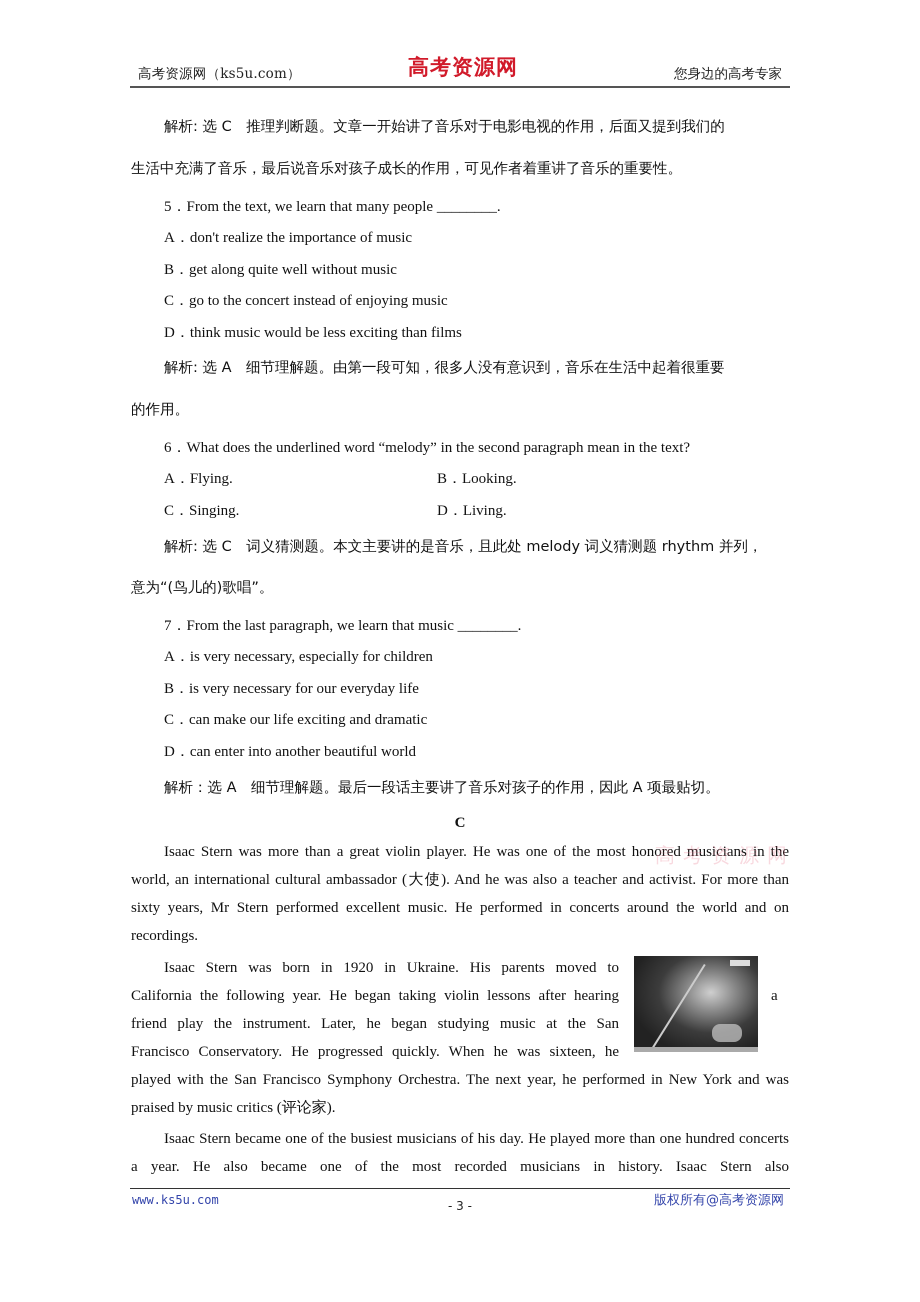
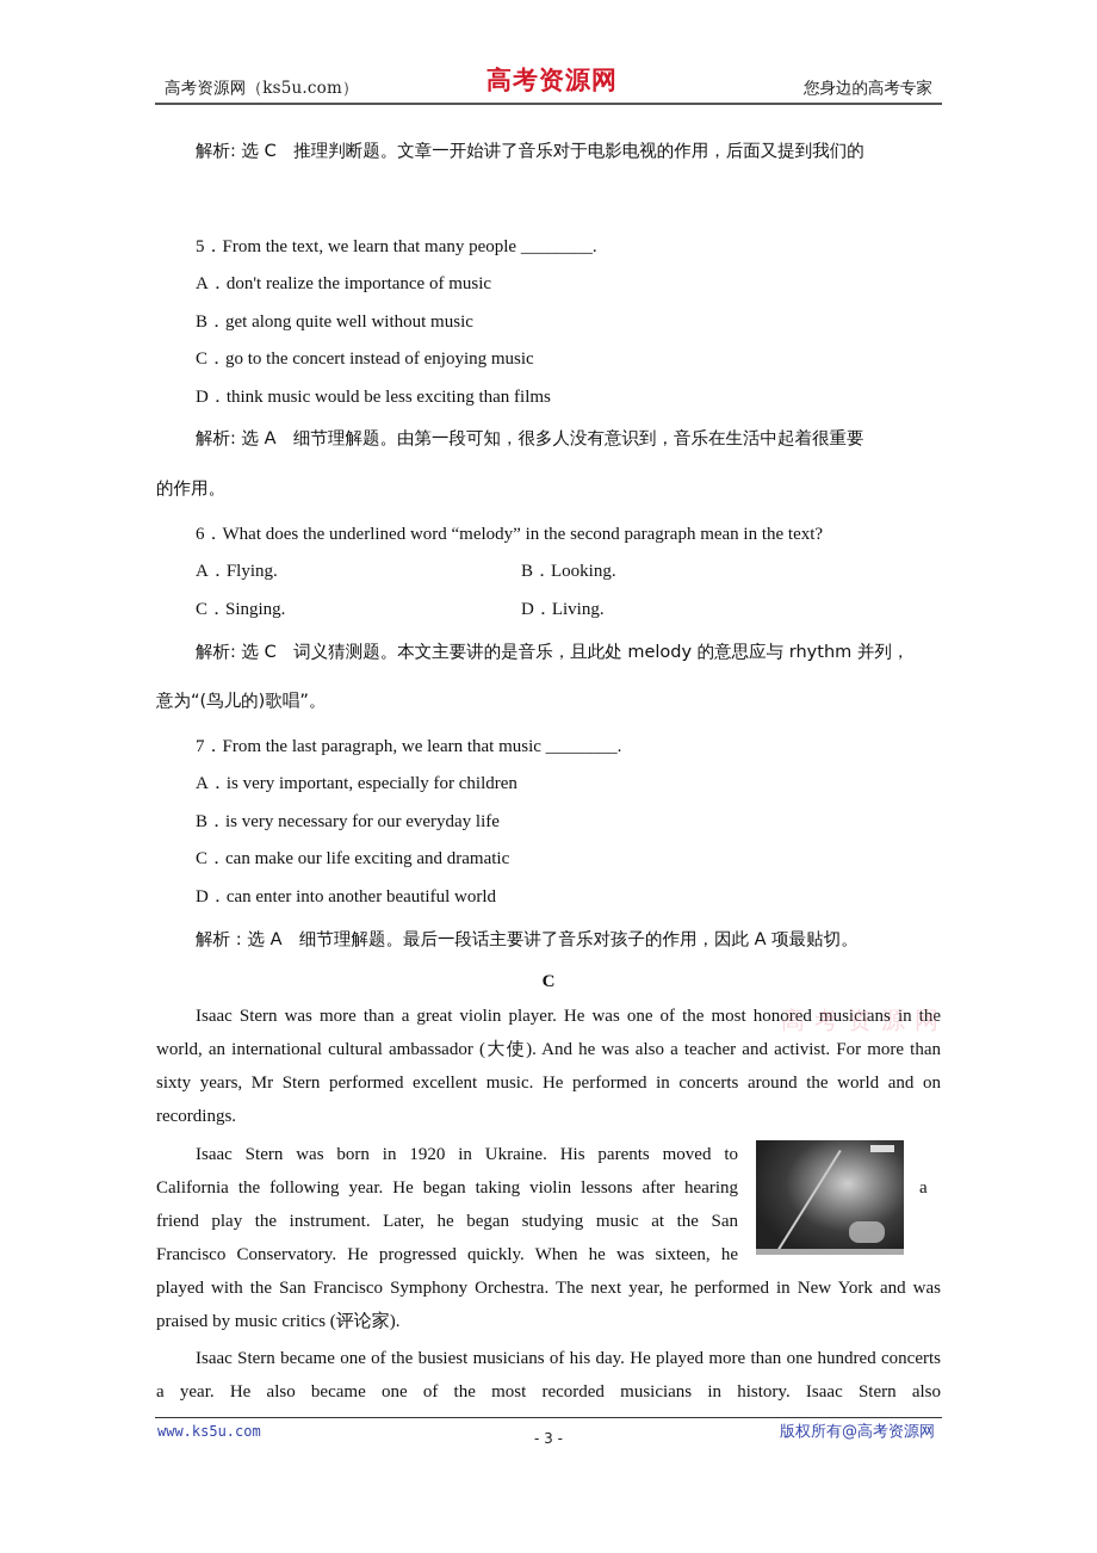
  高考资源网（ks5u.com）
  高考资源网
  您身边的高考专家
  解析: 选 C 推理判断题。文章一开始讲了音乐对于电影电视的作用，后面又提到我们的
- 生活中充满了音乐，最后说音乐对孩子成长的作用，可见作者着重讲了音乐的重要性。
  5．From the text, we learn that many people ________.
  A．don't realize the importance of music
  B．get along quite well without music
  C．go to the concert instead of enjoying music
  D．think music would be less exciting than films
  解析: 选 A 细节理解题。由第一段可知，很多人没有意识到，音乐在生活中起着很重要
  的作用。
  6．What does the underlined word “melody” in the second paragraph mean in the text?
  A．Flying.
  B．Looking.
  C．Singing.
  D．Living.
- 解析: 选 C 词义猜测题。本文主要讲的是音乐，且此处 melody 词义猜测题 rhythm 并列，
+ 解析: 选 C 词义猜测题。本文主要讲的是音乐，且此处 melody 的意思应与 rhythm 并列，
  意为“(鸟儿的)歌唱”。
  7．From the last paragraph, we learn that music ________.
- A．is very necessary, especially for children
+ A．is very important, especially for children
  B．is very necessary for our everyday life
  C．can make our life exciting and dramatic
  D．can enter into another beautiful world
  解析：选 A 细节理解题。最后一段话主要讲了音乐对孩子的作用，因此 A 项最贴切。
  C
  Isaac Stern was more than a great violin player. He was one of the most honored musicians in the world, an international cultural ambassador (大使). And he was also a teacher and activist. For more than sixty years, Mr Stern performed excellent music. He performed in concerts around the world and on recordings.
  高考资源网
  Isaac Stern was born in 1920 in Ukraine. His parents moved to
  California the following year. He began taking violin lessons after hearing
  a
  friend play the instrument. Later, he began studying music at the San
  Francisco Conservatory. He progressed quickly. When he was sixteen, he
  played with the San Francisco Symphony Orchestra. The next year, he performed in New York and was praised by music critics (评论家).
  Isaac Stern became one of the busiest musicians of his day. He played more than one hundred concerts a year. He also became one of the most recorded musicians in history. Isaac Stern also
  www.ks5u.com
  - 3 -
  版权所有@高考资源网
